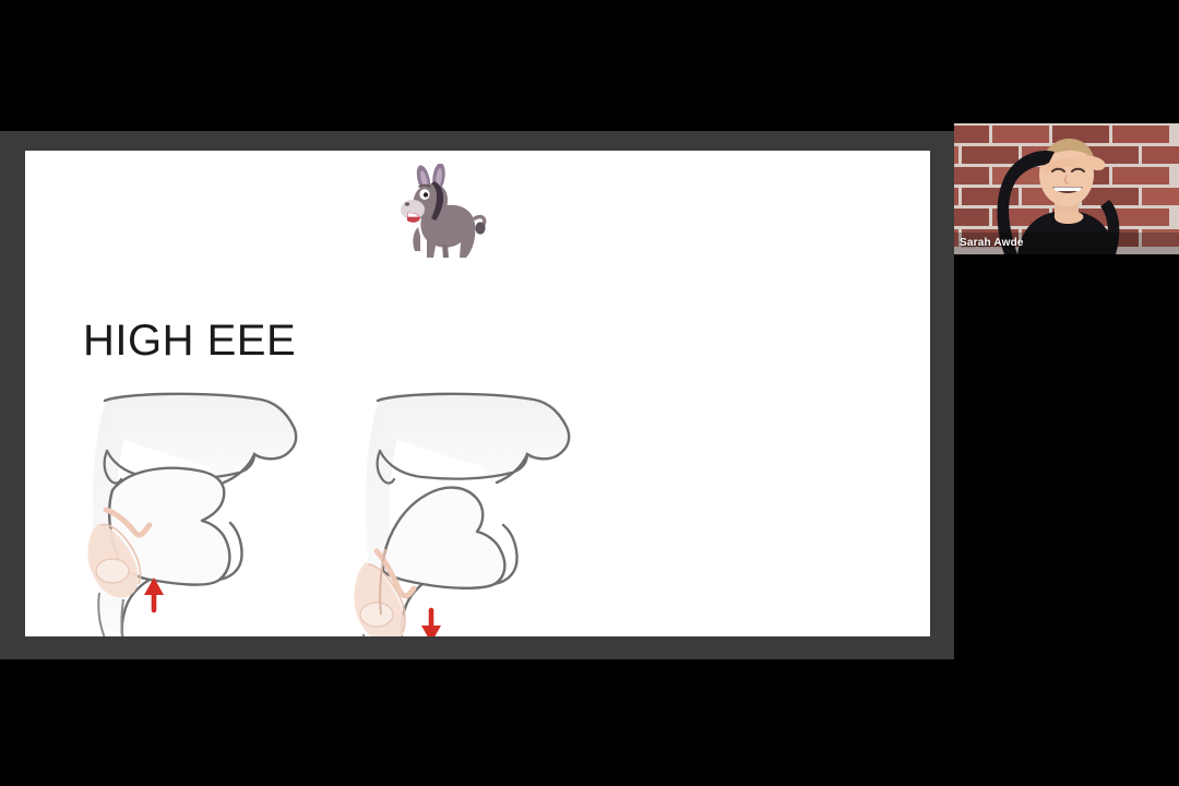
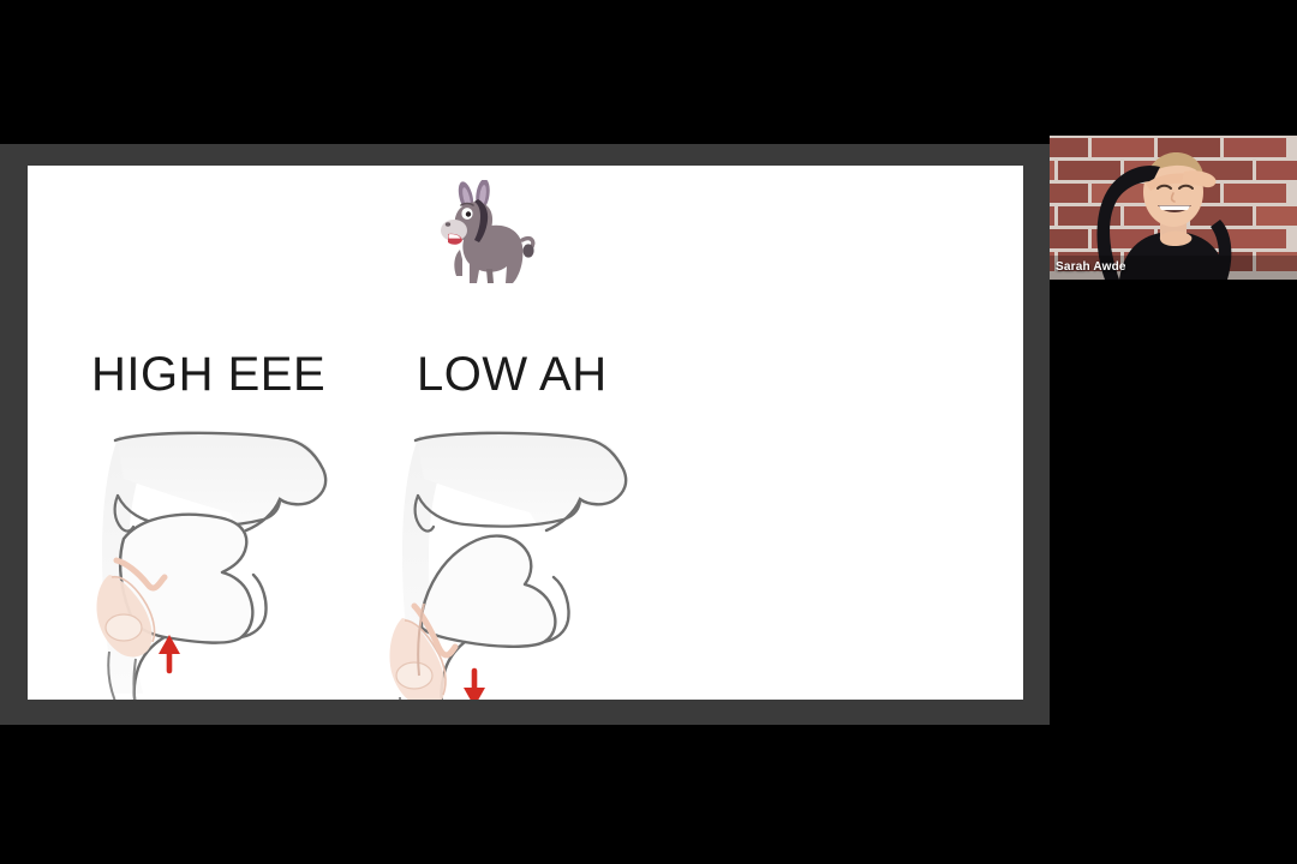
  HIGH EEE
+ LOW AH
  Sarah Awde
